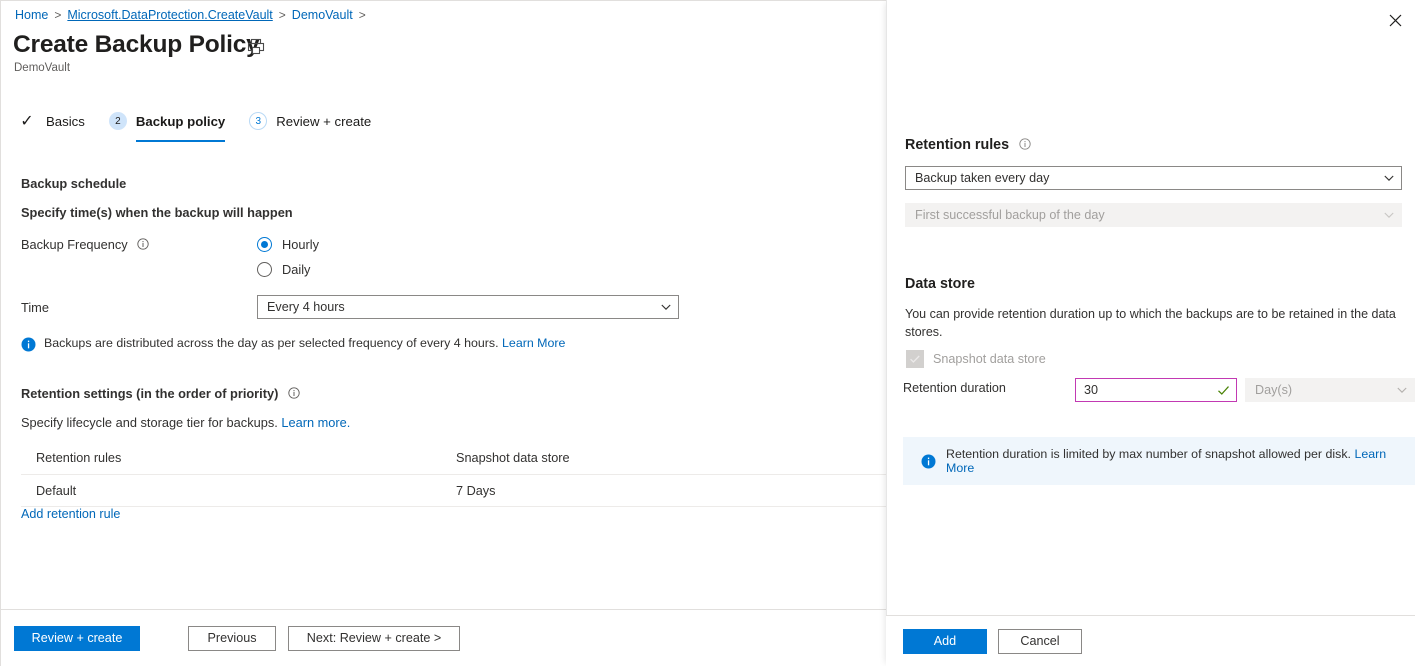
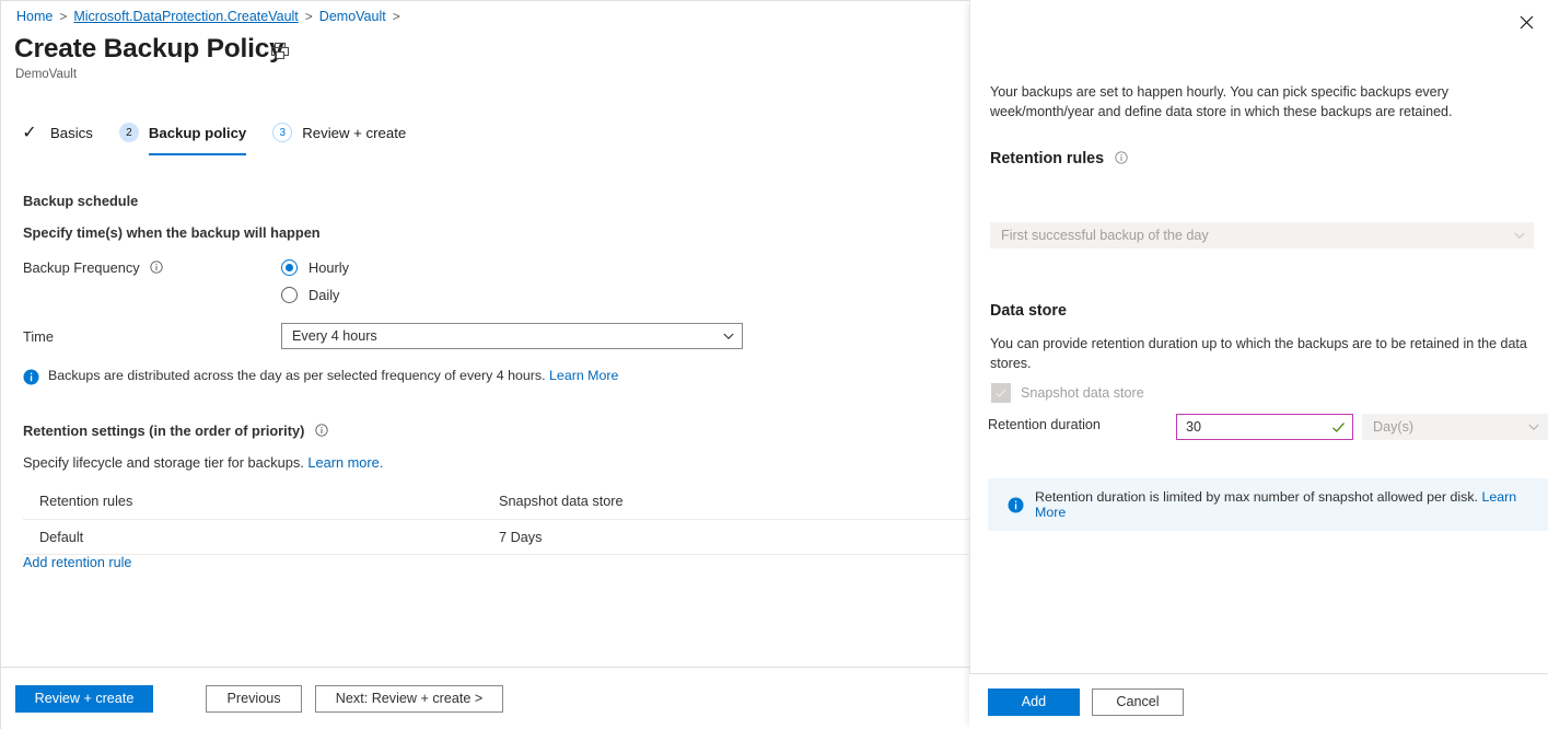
  Home > Microsoft.DataProtection.CreateVault > DemoVault >
  Create Backup Policy
  DemoVault
  ✓
  Basics
  2
  Backup policy
  3
  Review + create
  Backup schedule
  Specify time(s) when the backup will happen
  Backup Frequency
  Hourly
  Daily
  Time
  Every 4 hours
  Backups are distributed across the day as per selected frequency of every 4 hours. Learn More
  Retention settings (in the order of priority)
  Specify lifecycle and storage tier for backups. Learn more.
  Retention rules
  Snapshot data store
  Default
  7 Days
  Add retention rule
  Review + create
  Previous
  Next: Review + create >
+ Your backups are set to happen hourly. You can pick specific backups every week/month/year and define data store in which these backups are retained.
  Retention rules
- Backup taken every day
  First successful backup of the day
  Data store
  You can provide retention duration up to which the backups are to be retained in the data stores.
  Snapshot data store
  Retention duration
  30
  Day(s)
  Retention duration is limited by max number of snapshot allowed per disk. Learn More
  Add
  Cancel
